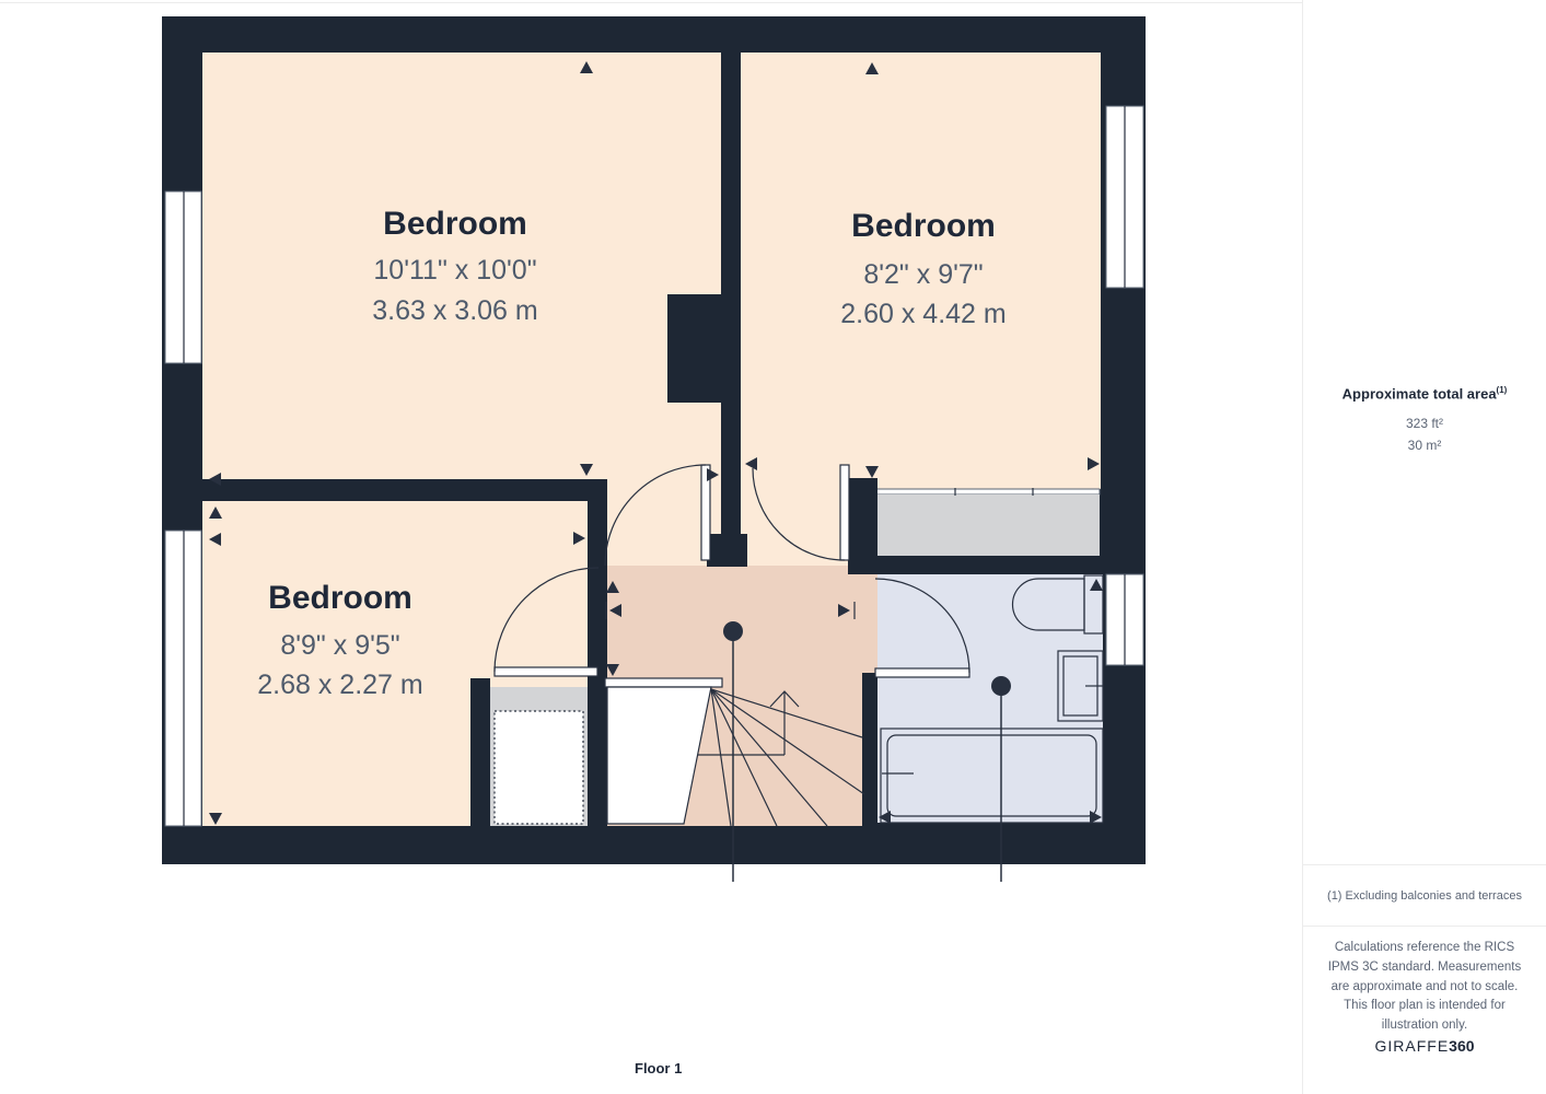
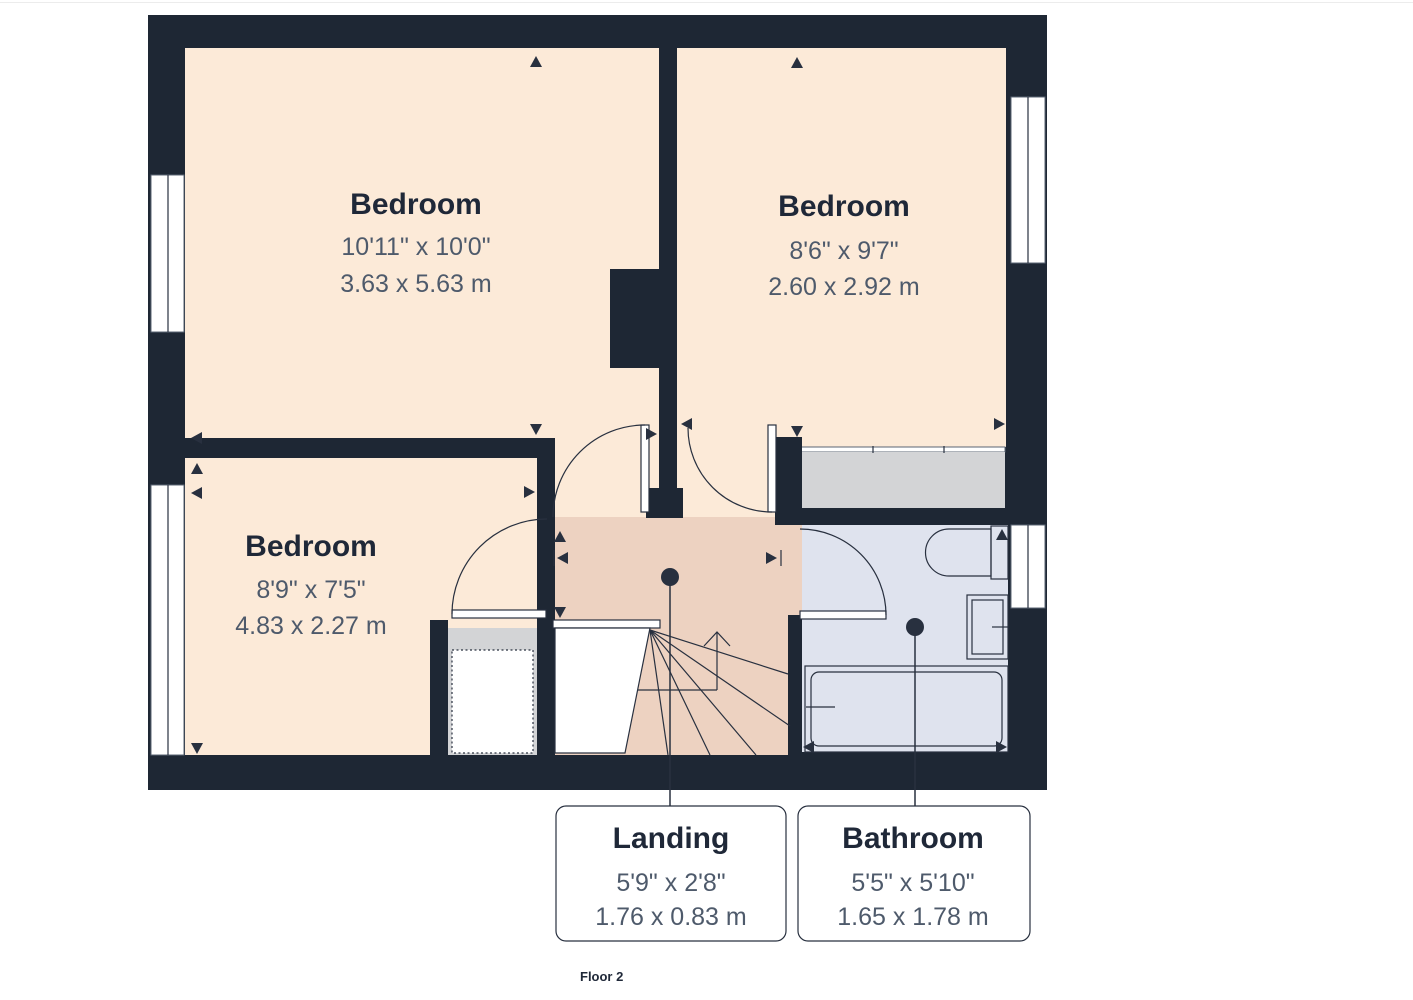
  Bedroom
  10'11" x 10'0"
- 3.63 x 3.06 m
+ 3.63 x 5.63 m
  Bedroom
- 8'2" x 9'7"
+ 8'6" x 9'7"
- 2.60 x 4.42 m
+ 2.60 x 2.92 m
  Bedroom
- 8'9" x 9'5"
+ 8'9" x 7'5"
- 2.68 x 2.27 m
+ 4.83 x 2.27 m
+ Landing
+ 5'9" x 2'8"
+ 1.76 x 0.83 m
+ Bathroom
+ 5'5" x 5'10"
+ 1.65 x 1.78 m
- Floor 1
+ Floor 2
- Approximate total area(1)
- 323 ft²
- 30 m²
- (1) Excluding balconies and terraces
- Calculations reference the RICS IPMS 3C standard. Measurements are approximate and not to scale. This floor plan is intended for illustration only.
- GIRAFFE360
